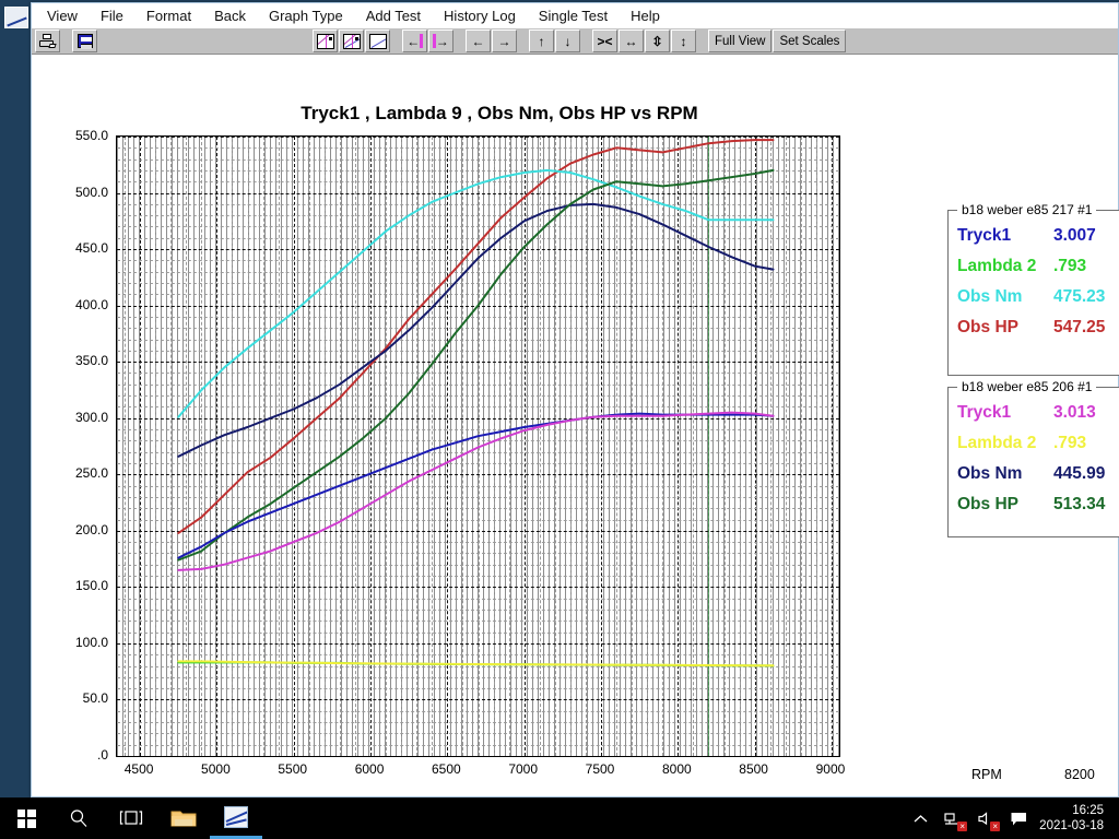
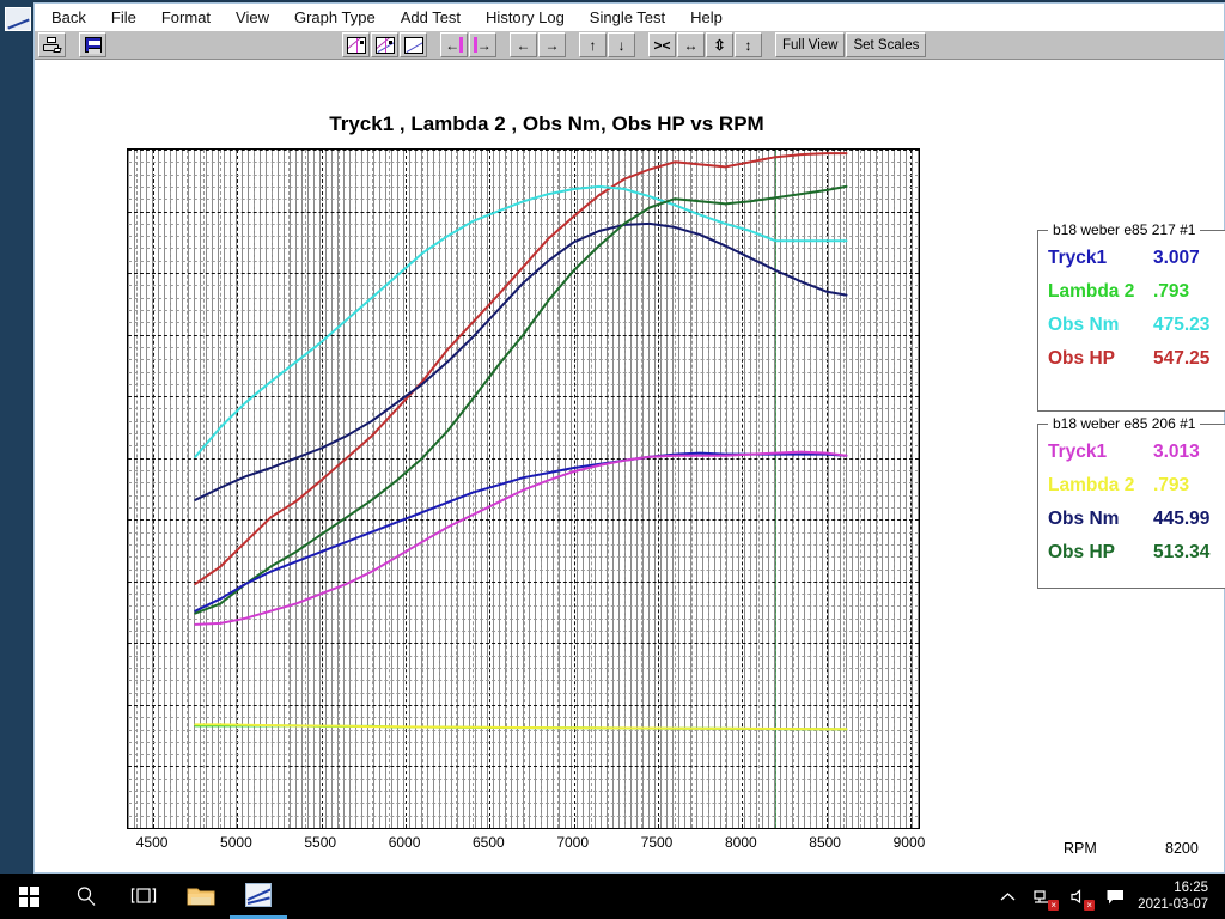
- View
+ Back
  File
  Format
- Back
+ View
  Graph Type
  Add Test
  History Log
  Single Test
  Help
  ←
  →
  ←
  →
  ↑
  ↓
  ><
  ↔
  ⇳
  ↕
  Full View
  Set Scales
- Tryck1 , Lambda 9 , Obs Nm, Obs HP vs RPM
+ Tryck1 , Lambda 2 , Obs Nm, Obs HP vs RPM
- 550.0
- 500.0
- 450.0
- 400.0
- 350.0
- 300.0
- 250.0
- 200.0
- 150.0
- 100.0
- 50.0
- .0
  4500
  5000
  5500
  6000
  6500
  7000
  7500
  8000
  8500
  9000
  RPM
  8200
  b18 weber e85 217 #1
  Tryck1
  3.007
  Lambda 2
  .793
  Obs Nm
  475.23
  Obs HP
  547.25
  b18 weber e85 206 #1
  Tryck1
  3.013
  Lambda 2
  .793
  Obs Nm
  445.99
  Obs HP
  513.34
  ×
  ×
  16:25
- 2021-03-18
+ 2021-03-07
